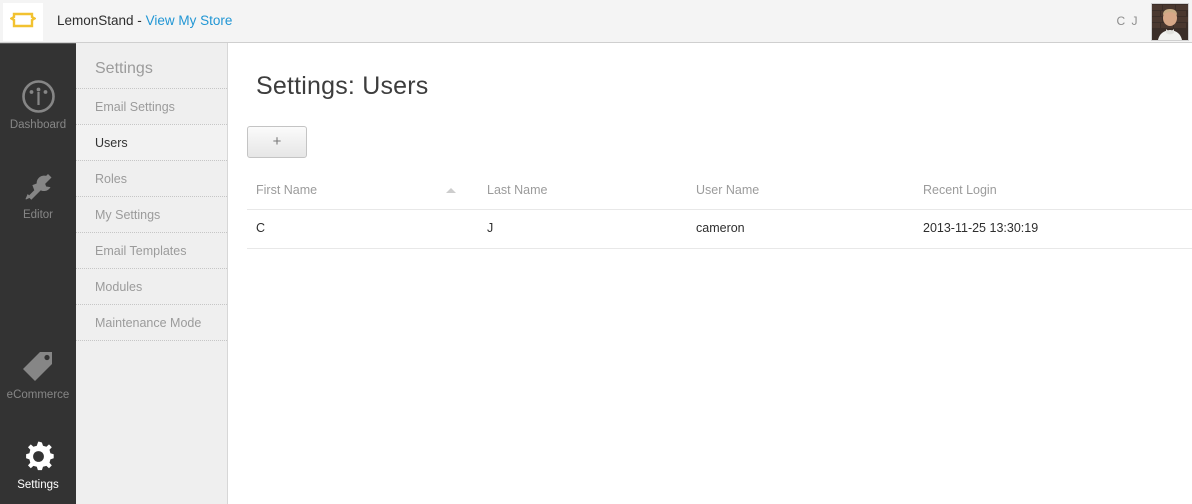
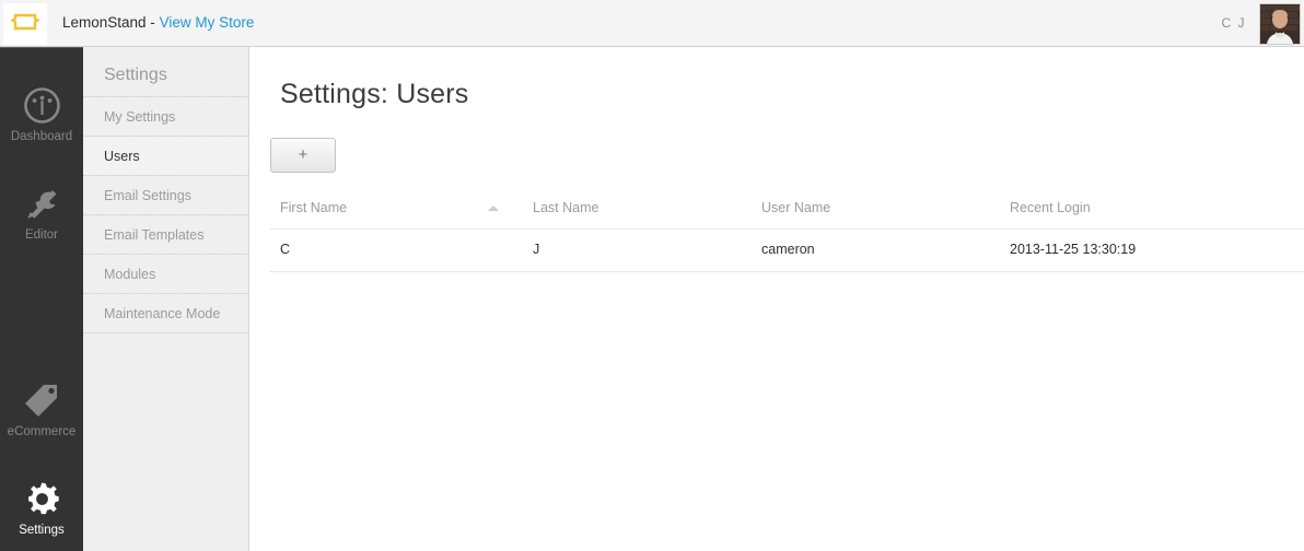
  LemonStand - View My Store
  C J
  Dashboard
  Editor
  eCommerce
  Settings
  Settings
- Email Settings
+ My Settings
  Users
- Roles
- My Settings
+ Email Settings
  Email Templates
  Modules
  Maintenance Mode
  Settings: Users
  +
  First Name	Last Name	User Name	Recent Login
  C	J	cameron	2013-11-25 13:30:19
